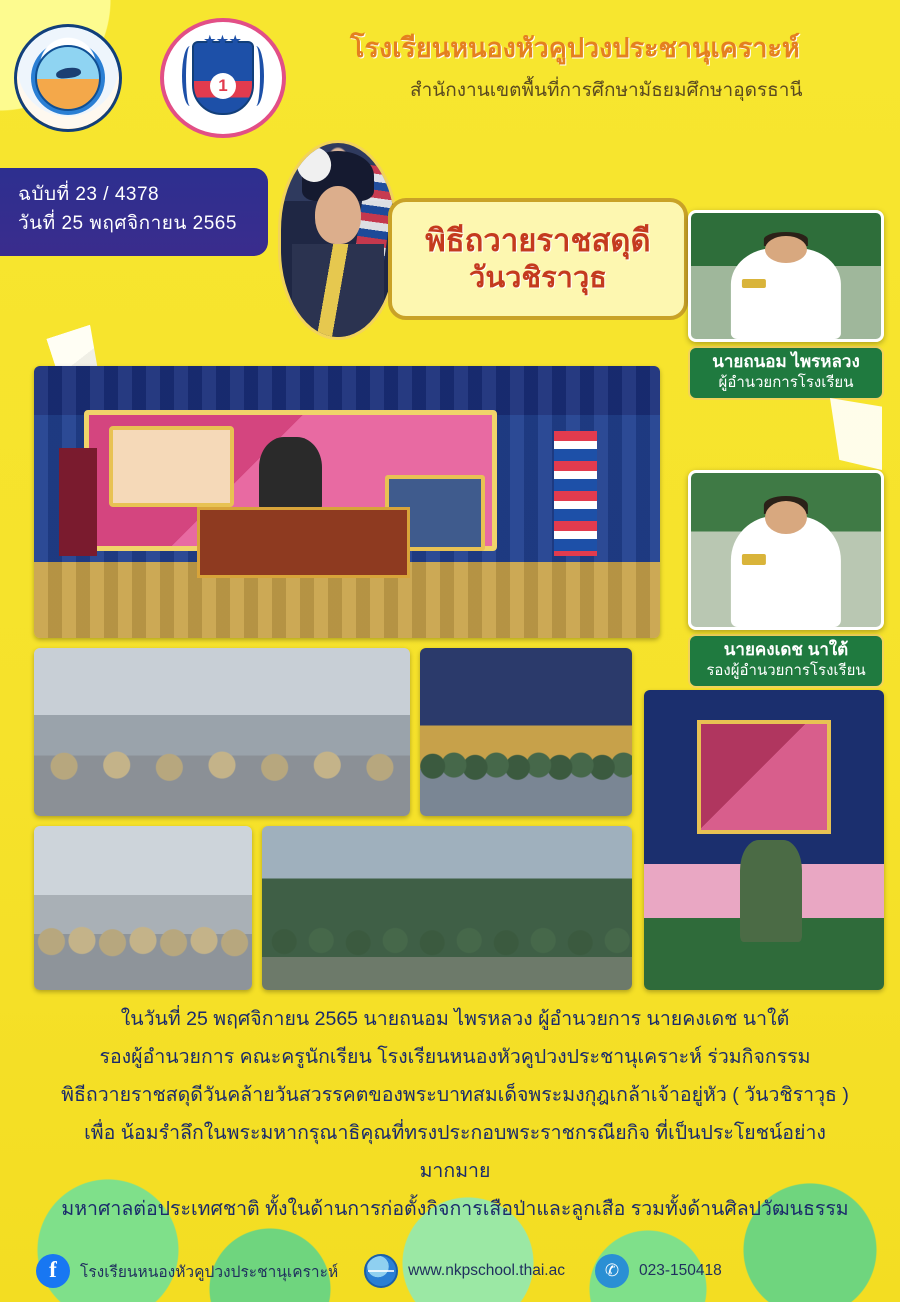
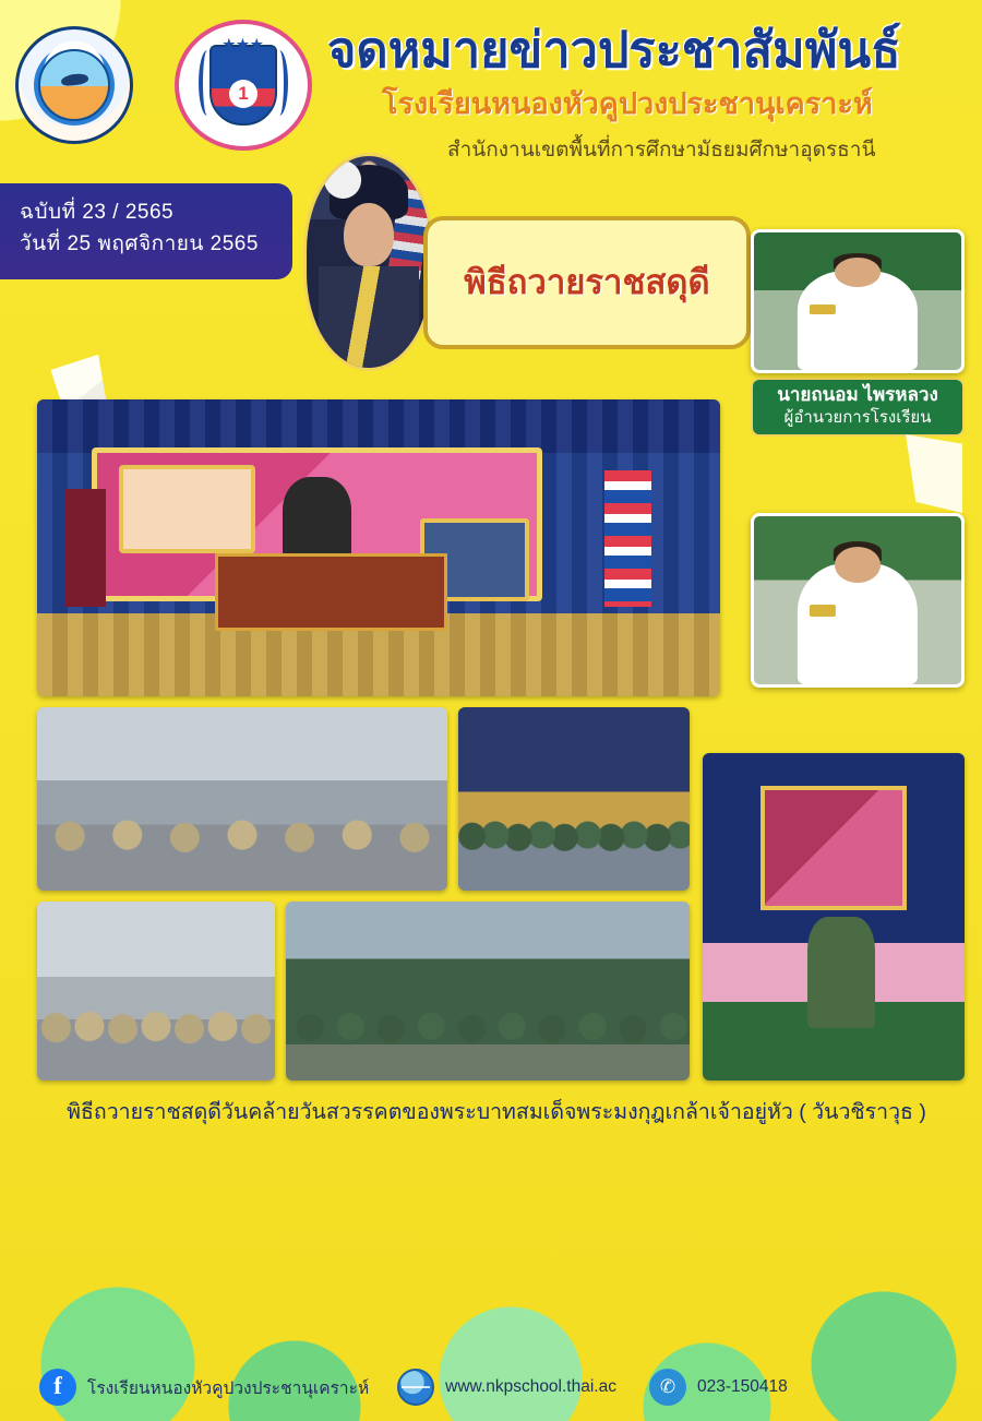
  ★★★
  1
+ จดหมายข่าวประชาสัมพันธ์
  โรงเรียนหนองหัวคูปวงประชานุเคราะห์
  สำนักงานเขตพื้นที่การศึกษามัธยมศึกษาอุดรธานี
- ฉบับที่ 23 / 4378
+ ฉบับที่ 23 / 2565
  วันที่ 25 พฤศจิกายน 2565
  พิธีถวายราชสดุดี
- วันวชิราวุธ
  นายถนอม ไพรหลวง
  ผู้อำนวยการโรงเรียน
- นายคงเดช นาใต้
- รองผู้อำนวยการโรงเรียน
- ในวันที่ 25 พฤศจิกายน 2565 นายถนอม ไพรหลวง ผู้อำนวยการ นายคงเดช นาใต้
- รองผู้อำนวยการ คณะครูนักเรียน โรงเรียนหนองหัวคูปวงประชานุเคราะห์ ร่วมกิจกรรม
  พิธีถวายราชสดุดีวันคล้ายวันสวรรคตของพระบาทสมเด็จพระมงกุฎเกล้าเจ้าอยู่หัว ( วันวชิราวุธ )
- เพื่อ น้อมรำลึกในพระมหากรุณาธิคุณที่ทรงประกอบพระราชกรณียกิจ ที่เป็นประโยชน์อย่างมากมาย
- มหาศาลต่อประเทศชาติ ทั้งในด้านการก่อตั้งกิจการเสือป่าและลูกเสือ รวมทั้งด้านศิลปวัฒนธรรม
  f
  โรงเรียนหนองหัวคูปวงประชานุเคราะห์
  www.nkpschool.thai.ac
  ✆
  023-150418
